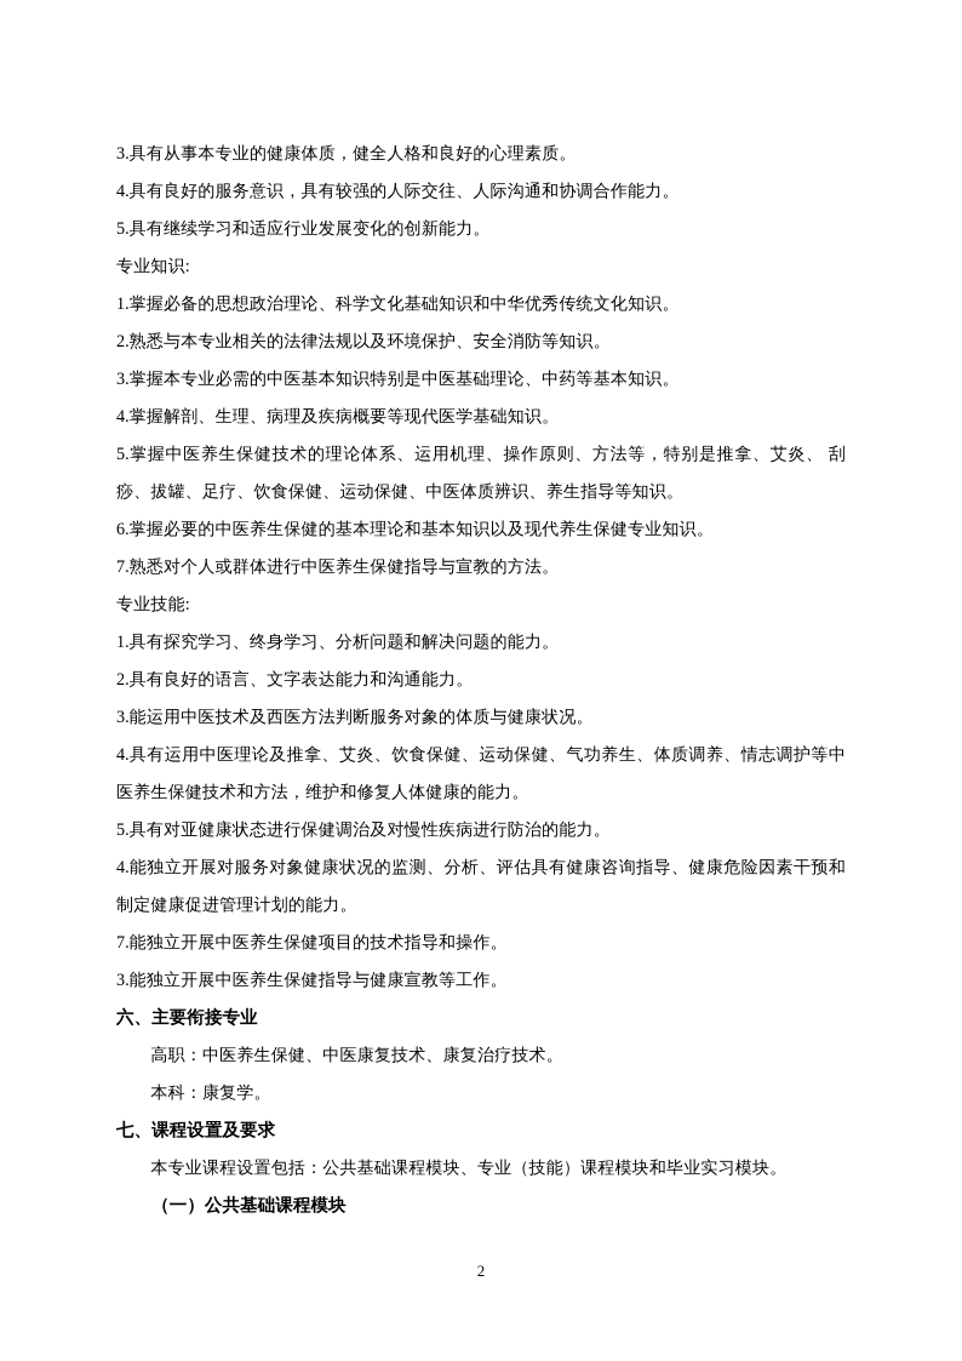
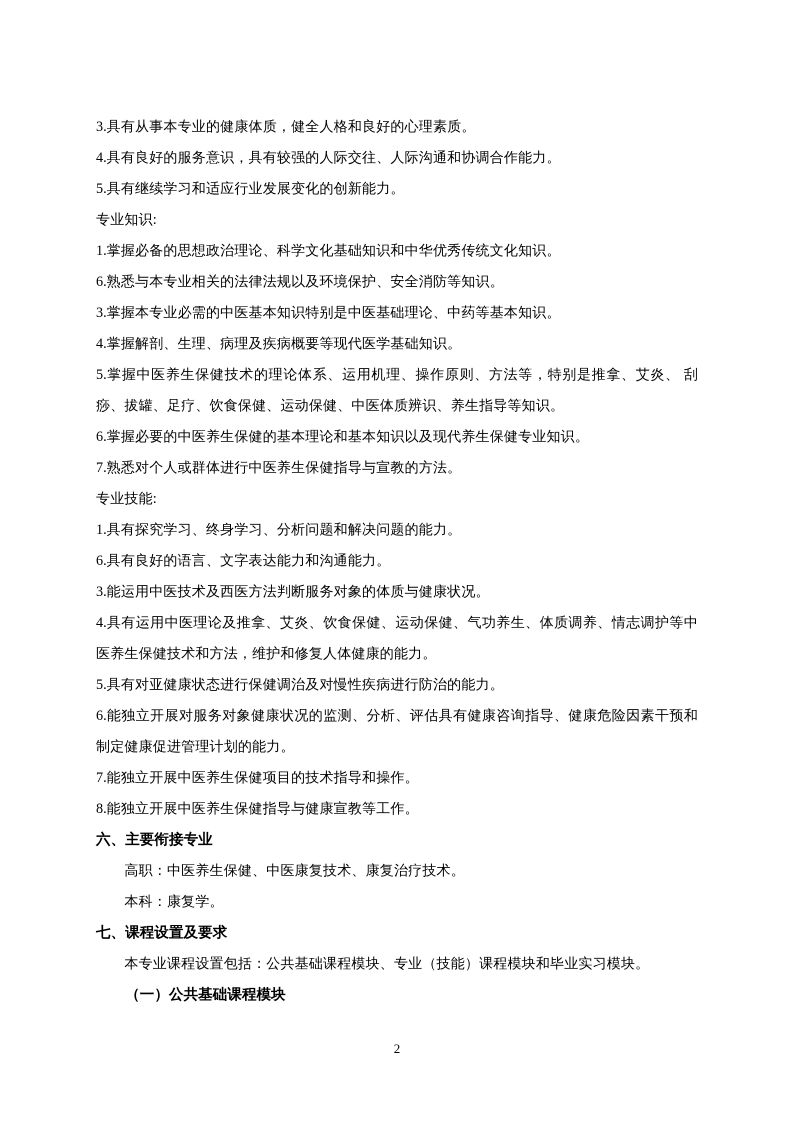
  3.具有从事本专业的健康体质，健全人格和良好的心理素质。
  4.具有良好的服务意识，具有较强的人际交往、人际沟通和协调合作能力。
  5.具有继续学习和适应行业发展变化的创新能力。
  专业知识:
  1.掌握必备的思想政治理论、科学文化基础知识和中华优秀传统文化知识。
- 2.熟悉与本专业相关的法律法规以及环境保护、安全消防等知识。
+ 6.熟悉与本专业相关的法律法规以及环境保护、安全消防等知识。
  3.掌握本专业必需的中医基本知识特别是中医基础理论、中药等基本知识。
  4.掌握解剖、生理、病理及疾病概要等现代医学基础知识。
  5.掌握中医养生保健技术的理论体系、运用机理、操作原则、方法等，特别是推拿、艾炎、 刮痧、拔罐、足疗、饮食保健、运动保健、中医体质辨识、养生指导等知识。
  6.掌握必要的中医养生保健的基本理论和基本知识以及现代养生保健专业知识。
  7.熟悉对个人或群体进行中医养生保健指导与宣教的方法。
  专业技能:
  1.具有探究学习、终身学习、分析问题和解决问题的能力。
- 2.具有良好的语言、文字表达能力和沟通能力。
+ 6.具有良好的语言、文字表达能力和沟通能力。
  3.能运用中医技术及西医方法判断服务对象的体质与健康状况。
  4.具有运用中医理论及推拿、艾炎、饮食保健、运动保健、气功养生、体质调养、情志调护等中医养生保健技术和方法，维护和修复人体健康的能力。
  5.具有对亚健康状态进行保健调治及对慢性疾病进行防治的能力。
- 4.能独立开展对服务对象健康状况的监测、分析、评估具有健康咨询指导、健康危险因素干预和制定健康促进管理计划的能力。
+ 6.能独立开展对服务对象健康状况的监测、分析、评估具有健康咨询指导、健康危险因素干预和制定健康促进管理计划的能力。
  7.能独立开展中医养生保健项目的技术指导和操作。
- 3.能独立开展中医养生保健指导与健康宣教等工作。
+ 8.能独立开展中医养生保健指导与健康宣教等工作。
  六、主要衔接专业
  高职：中医养生保健、中医康复技术、康复治疗技术。
  本科：康复学。
  七、课程设置及要求
  本专业课程设置包括：公共基础课程模块、专业（技能）课程模块和毕业实习模块。
  （一）公共基础课程模块
  2
